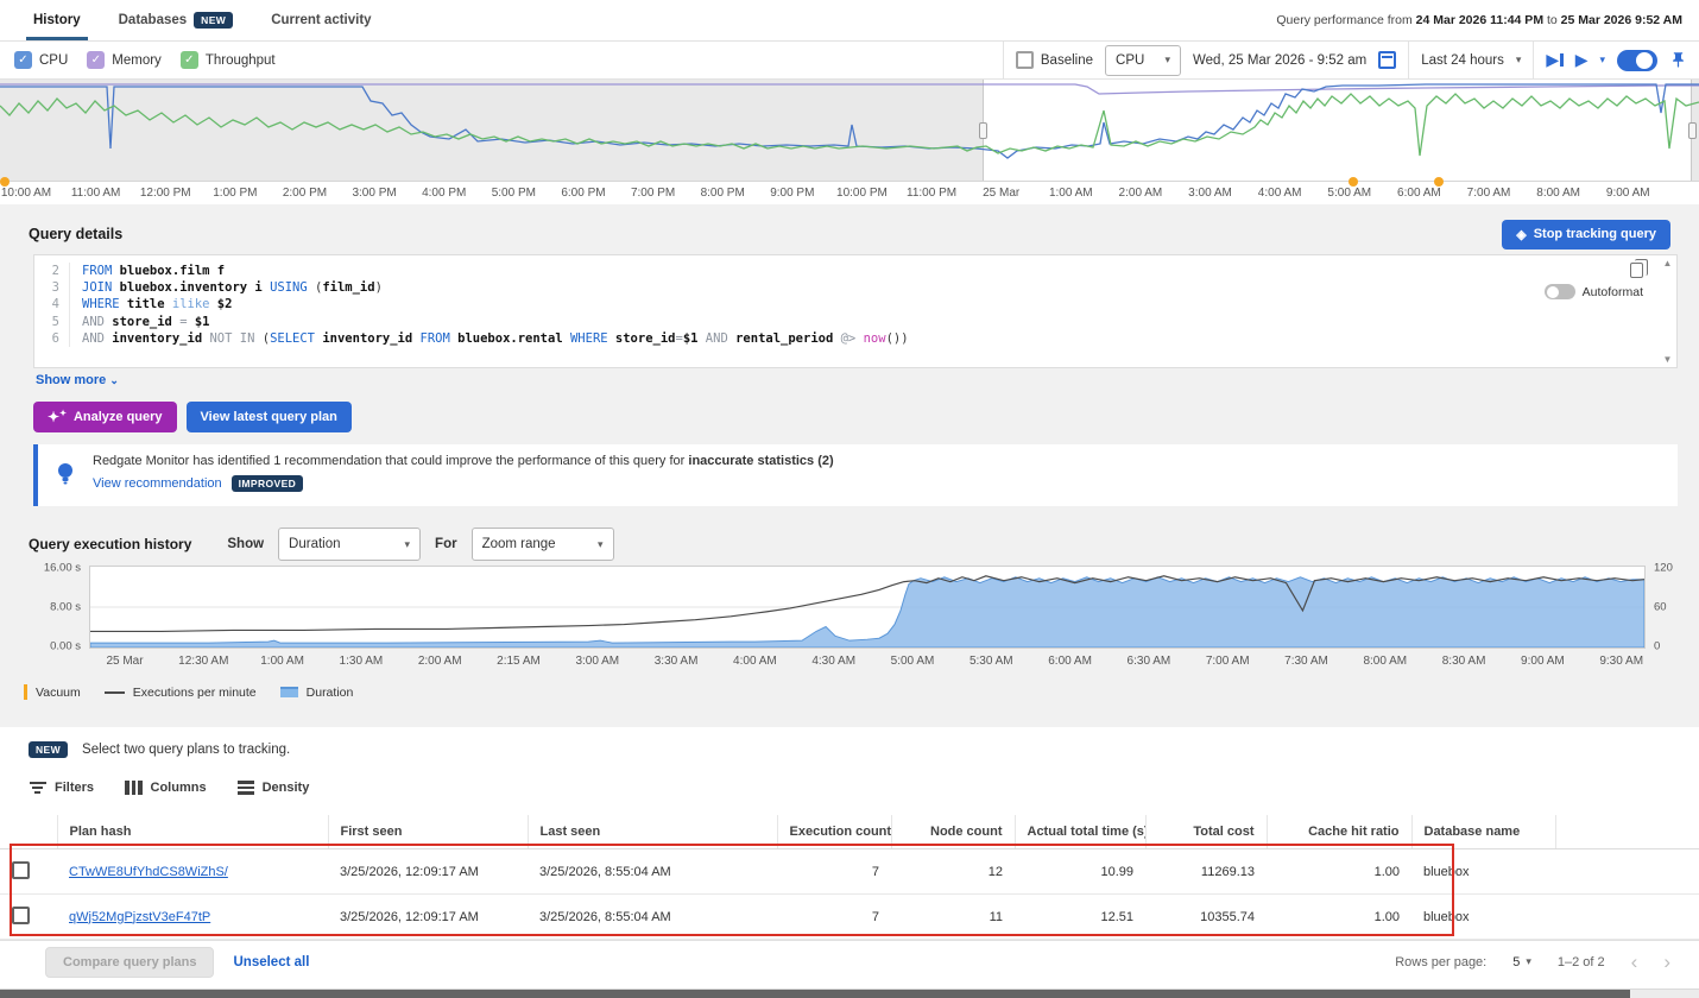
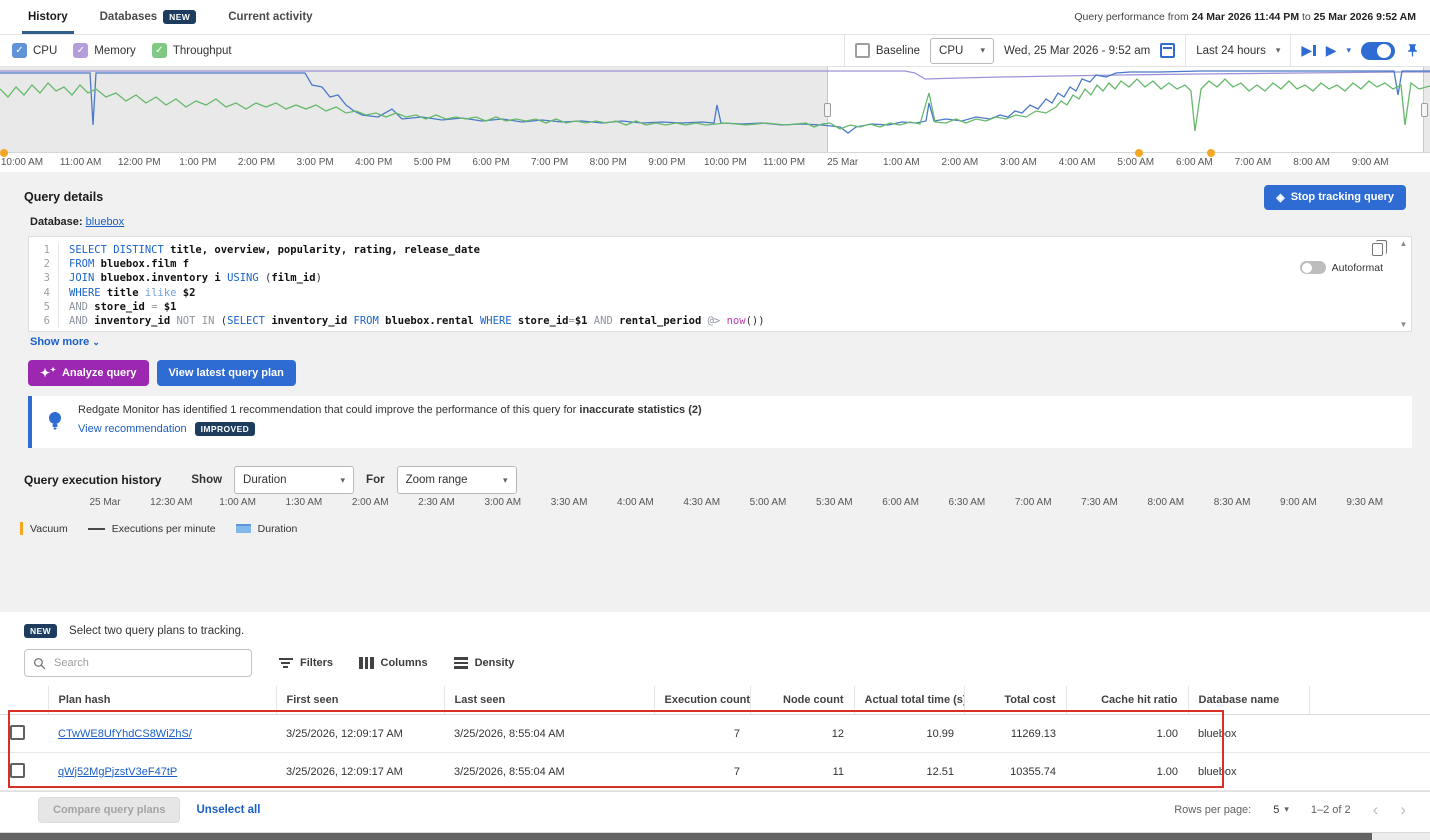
  History
  Databases
  NEW
  Current activity
  Query performance from 24 Mar 2026 11:44 PM to 25 Mar 2026 9:52 AM
  ✓
  CPU
  ✓
  Memory
  ✓
  Throughput
  Baseline
  CPU
  ▾
  Wed, 25 Mar 2026 - 9:52 am
  Last 24 hours
  ▾
  ▶
  ▶
  ▾
  10:00 AM
  11:00 AM
  12:00 PM
  1:00 PM
  2:00 PM
  3:00 PM
  4:00 PM
  5:00 PM
  6:00 PM
  7:00 PM
  8:00 PM
  9:00 PM
  10:00 PM
  11:00 PM
  25 Mar
  1:00 AM
  2:00 AM
  3:00 AM
  4:00 AM
  5:00 AM
  6:00 AM
  7:00 AM
  8:00 AM
  9:00 AM
  Query details
  ◈
  Stop tracking query
+ Database: bluebox
+ 1
+ SELECT DISTINCT
+ title, overview, popularity, rating, release_date
  2
  FROM
  bluebox.film f
  3
  JOIN
  bluebox.inventory i
  USING
  (
  film_id
  )
  4
  WHERE
  title
  ilike
  $2
  5
  AND
  store_id
  =
  $1
  6
  AND
  inventory_id
  NOT IN
  (
  SELECT
  inventory_id
  FROM
  bluebox.rental
  WHERE
  store_id
  =
  $1
  AND
  rental_period
  @>
  now
  ())
  Autoformat
  ▲
  ▼
  Show more ⌄
  Analyze query
  View latest query plan
  Redgate Monitor has identified 1 recommendation that could improve the performance of this query for inaccurate statistics (2)
  View recommendation
  IMPROVED
  Query execution history
  Show
  Duration
  ▾
  For
  Zoom range
  ▾
- 16.00 s
- 8.00 s
- 0.00 s
- 120
- 60
- 0
  25 Mar
  12:30 AM
  1:00 AM
  1:30 AM
  2:00 AM
- 2:15 AM
+ 2:30 AM
  3:00 AM
  3:30 AM
  4:00 AM
  4:30 AM
  5:00 AM
  5:30 AM
  6:00 AM
  6:30 AM
  7:00 AM
  7:30 AM
  8:00 AM
  8:30 AM
  9:00 AM
  9:30 AM
  Vacuum
  Executions per minute
  Duration
  NEW
  Select two query plans to tracking.
+ Search
  Filters
  Columns
  Density
  	Plan hash	First seen	Last seen	Execution count	Node count	Actual total time (s	Total cost	Cache hit ratio	Database name
  	CTwWE8UfYhdCS8WiZhS/	3/25/2026, 12:09:17 AM	3/25/2026, 8:55:04 AM	7	12	10.99	11269.13	1.00	bluebox
  	qWj52MgPjzstV3eF47tP	3/25/2026, 12:09:17 AM	3/25/2026, 8:55:04 AM	7	11	12.51	10355.74	1.00	bluebox
  Compare query plans
  Unselect all
  Rows per page:
  5
  ▾
  1–2 of 2
  ‹
  ›
